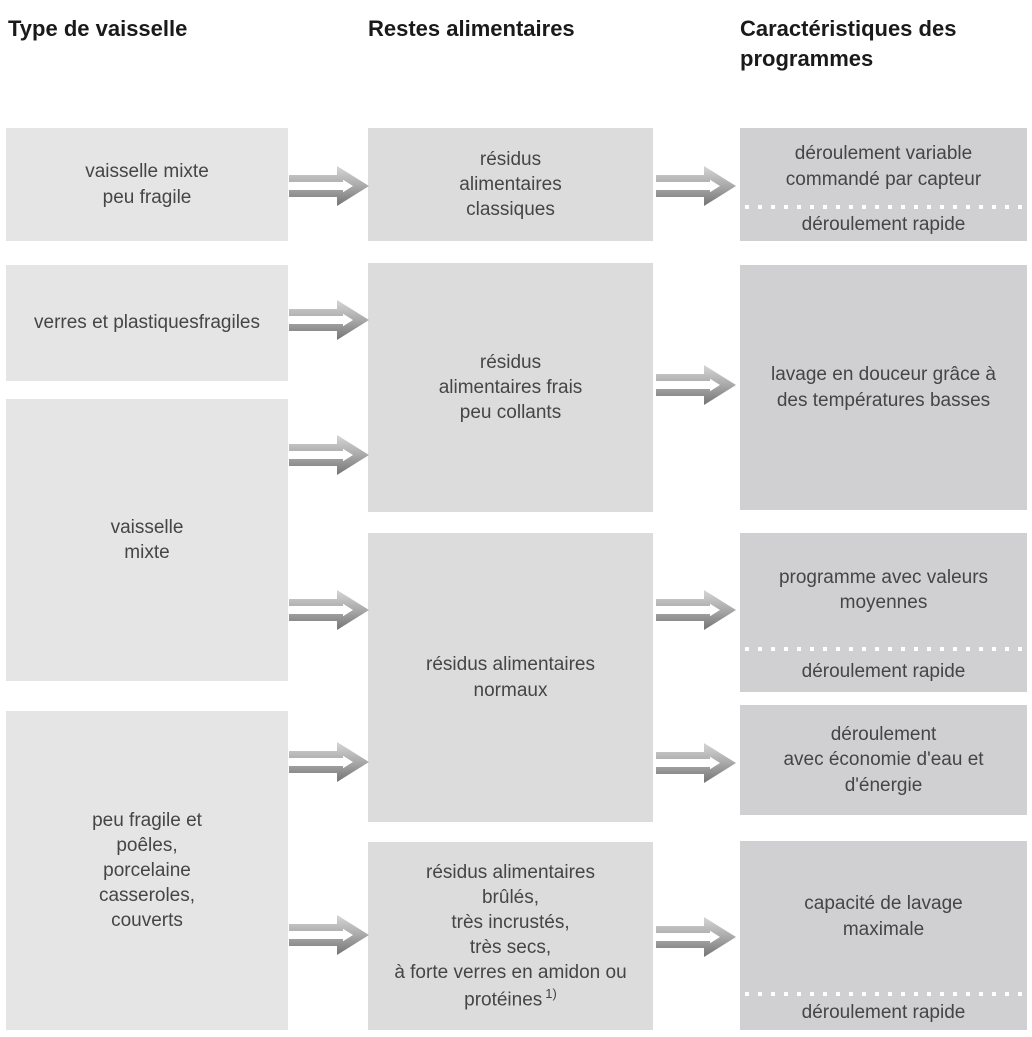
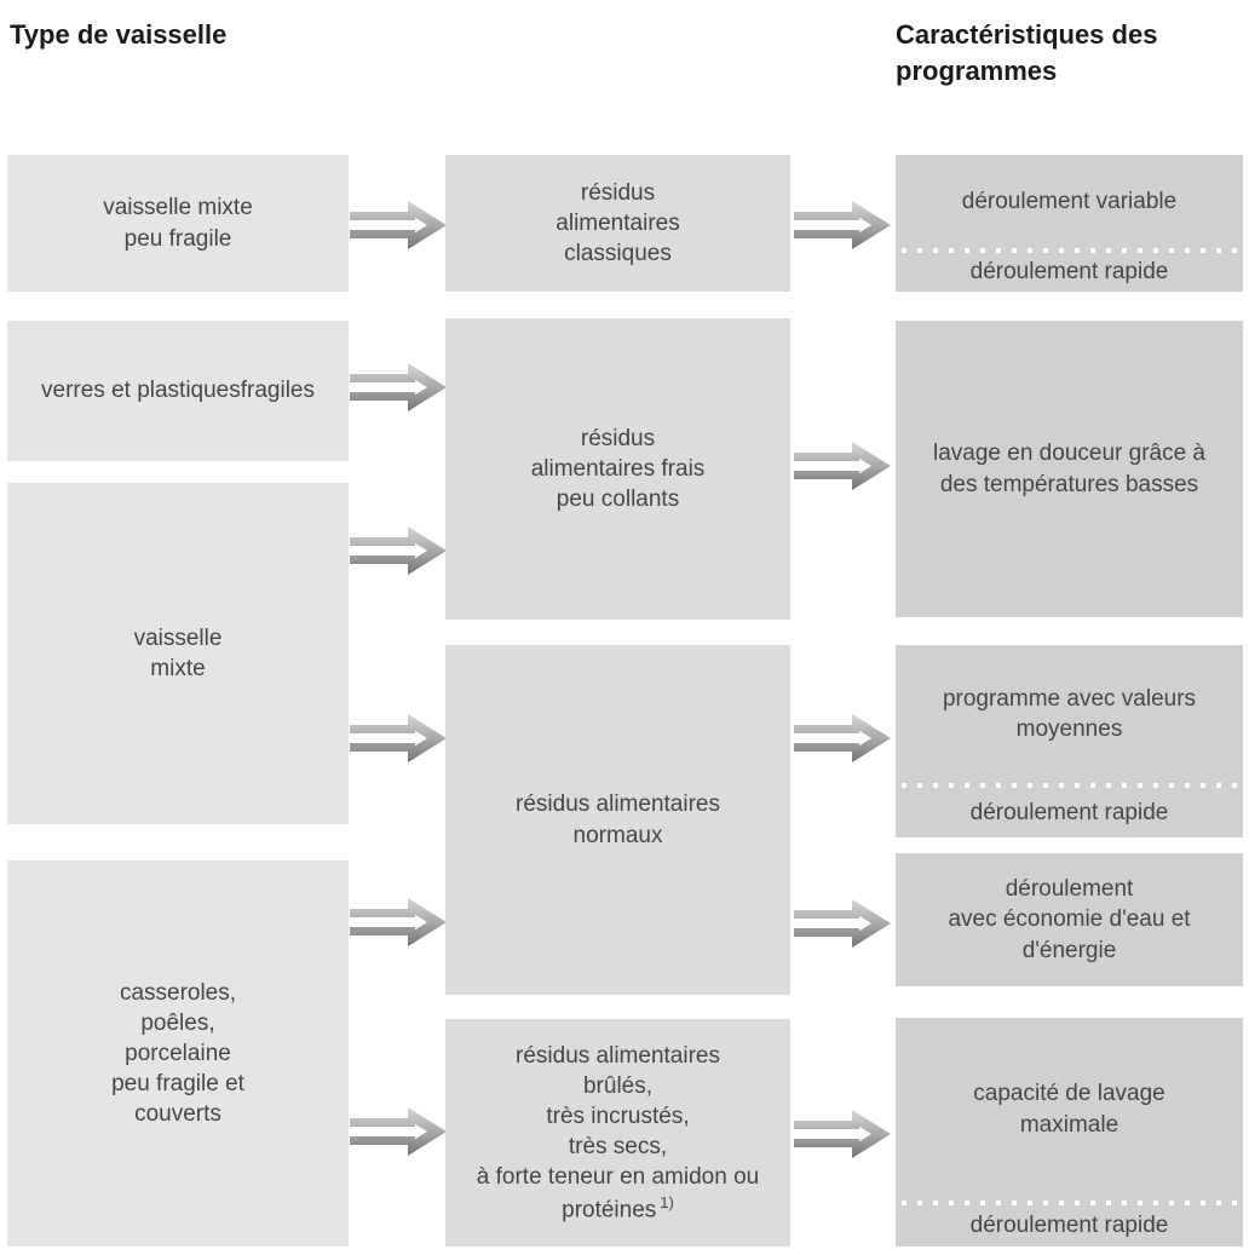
  Type de vaisselle
- Restes alimentaires
  Caractéristiques des programmes
  vaisselle mixte
  peu fragile
  verres et plastiquesfragiles
  vaisselle
  mixte
- peu fragile et
+ casseroles,
  poêles,
  porcelaine
- casseroles,
+ peu fragile et
  couverts
  résidus
  alimentaires
  classiques
  résidus
  alimentaires frais
  peu collants
  résidus alimentaires
  normaux
  résidus alimentaires
  brûlés,
  très incrustés,
  très secs,
- à forte verres en amidon ou
+ à forte teneur en amidon ou
  protéines 1)
  déroulement variable
- commandé par capteur
  déroulement rapide
  lavage en douceur grâce à
  des températures basses
  programme avec valeurs
  moyennes
  déroulement rapide
  déroulement
  avec économie d'eau et
  d'énergie
  capacité de lavage
  maximale
  déroulement rapide
